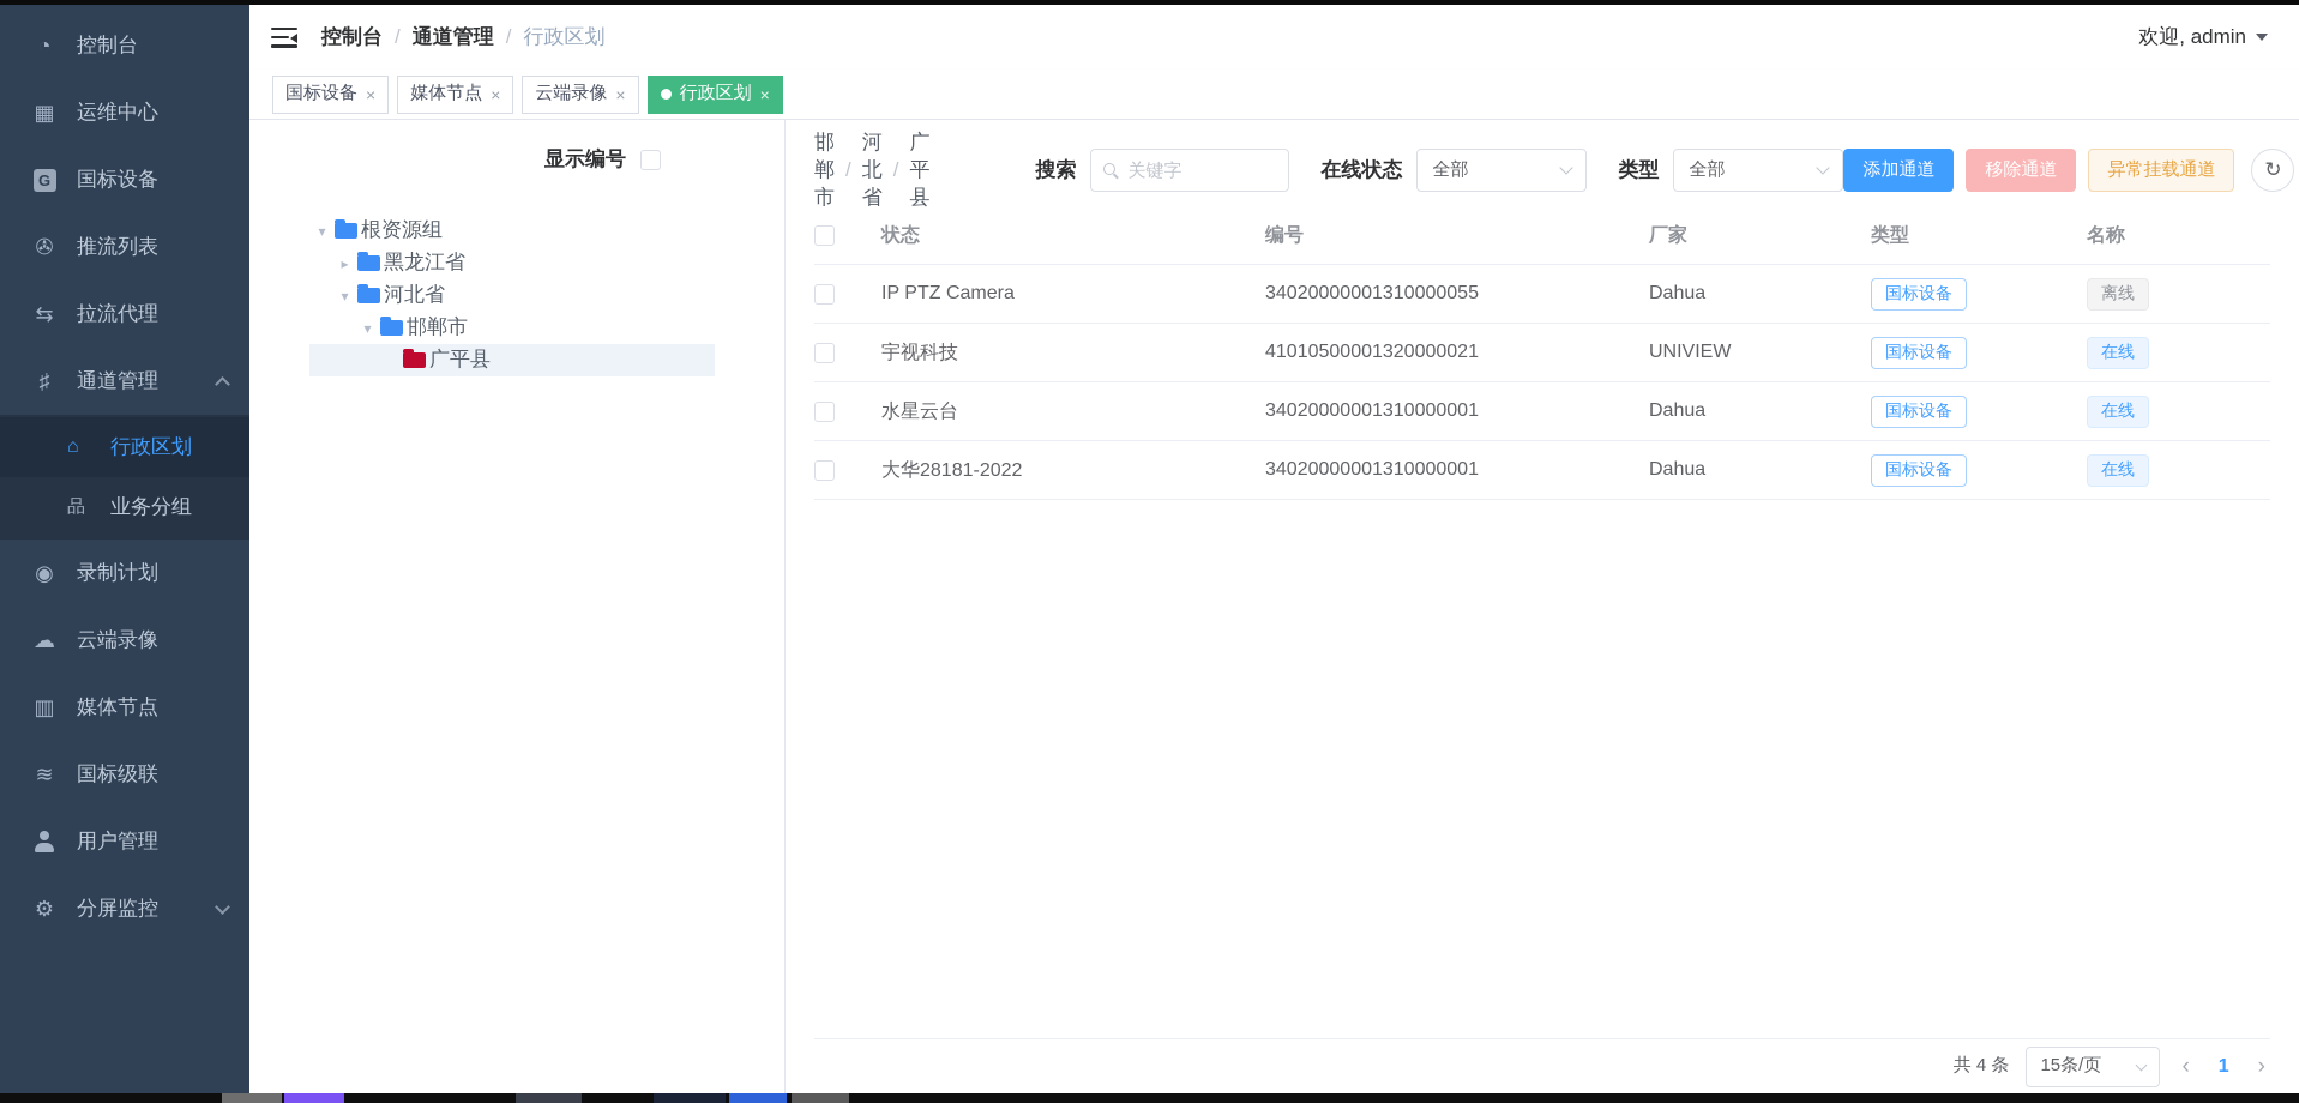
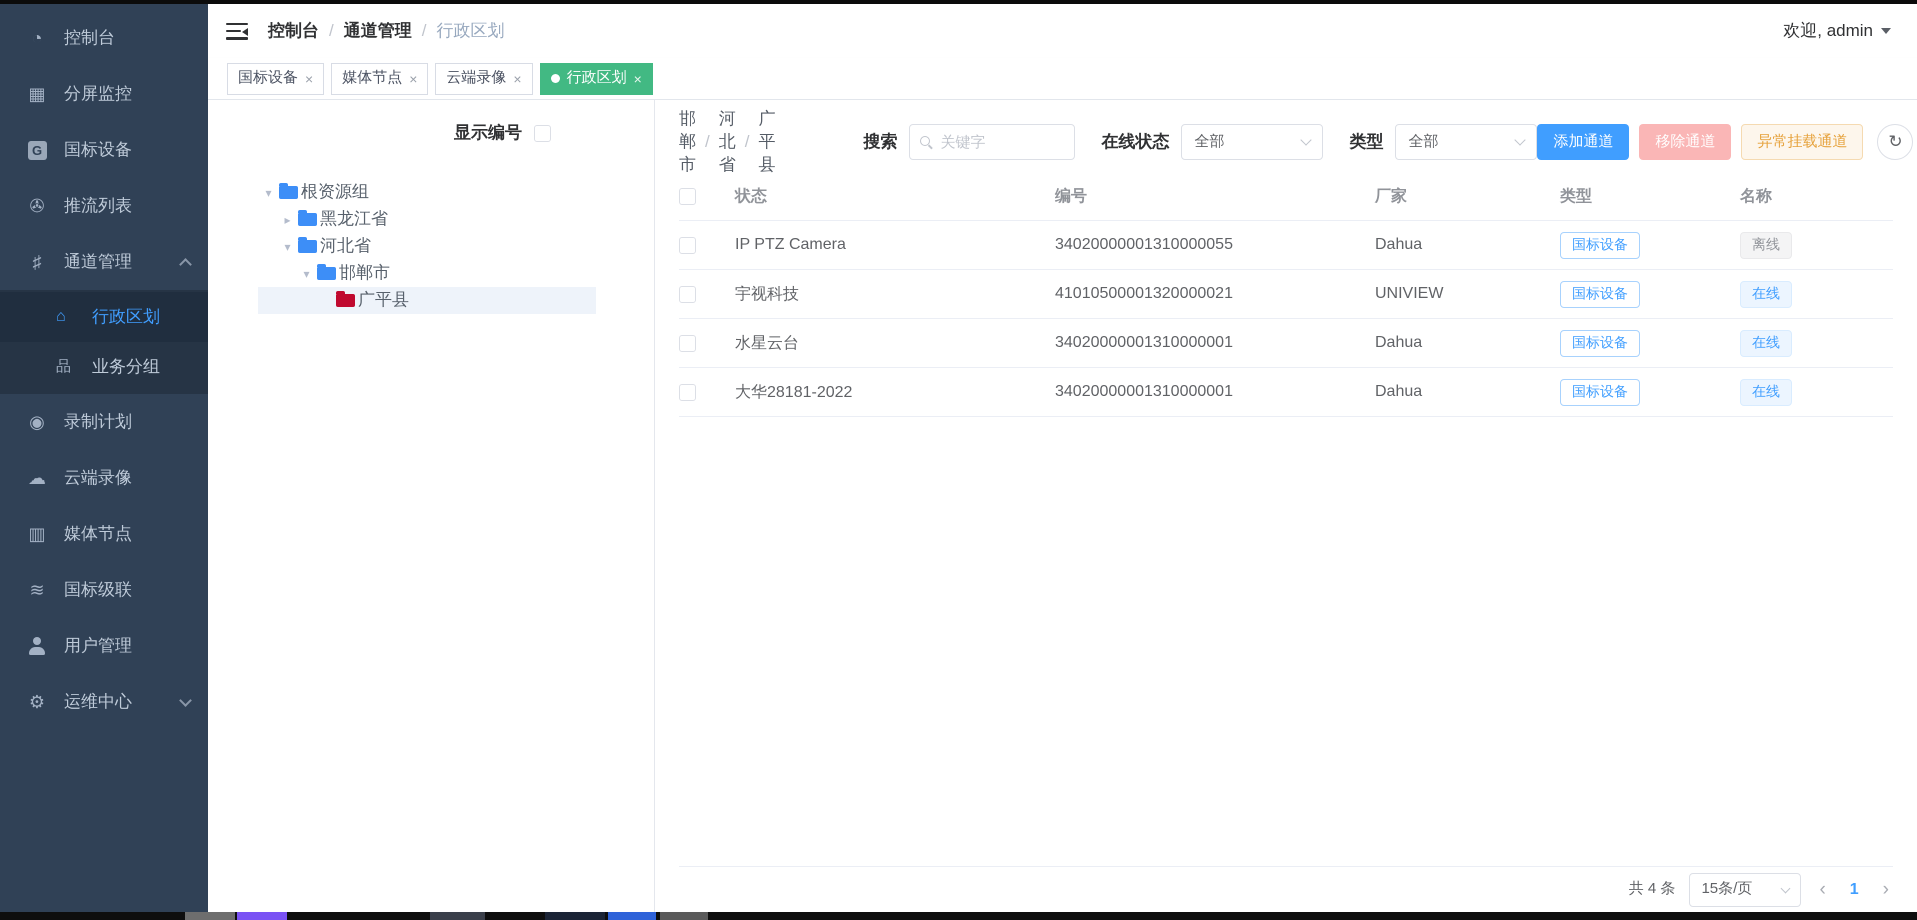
  控制台
- 运维中心
+ 分屏监控
  G
  国标设备
  推流列表
- 拉流代理
  通道管理
  行政区划
  业务分组
  录制计划
  云端录像
  媒体节点
  国标级联
  用户管理
- 分屏监控
+ 运维中心
  控制台
  通道管理
  行政区划
  欢迎, admin
  国标设备
  ×
  媒体节点
  ×
  云端录像
  ×
  行政区划
  ×
  显示编号
  ▾
  根资源组
  ▸
  黑龙江省
  ▾
  河北省
  ▾
  邯郸市
  广平县
  邯郸市
  河北省
  广平县
  搜索
  关键字
  在线状态
  全部
  类型
  全部
  添加通道
  移除通道
  异常挂载通道
  ↻
  状态
  编号
  厂家
  类型
  名称
  IP PTZ Camera
  34020000001310000055
  Dahua
  国标设备
  离线
  宇视科技
  41010500001320000021
  UNIVIEW
  国标设备
  在线
  水星云台
  34020000001310000001
  Dahua
  国标设备
  在线
  大华28181-2022
  34020000001310000001
  Dahua
  国标设备
  在线
  共 4 条
  15条/页
  ‹
  1
  ›
